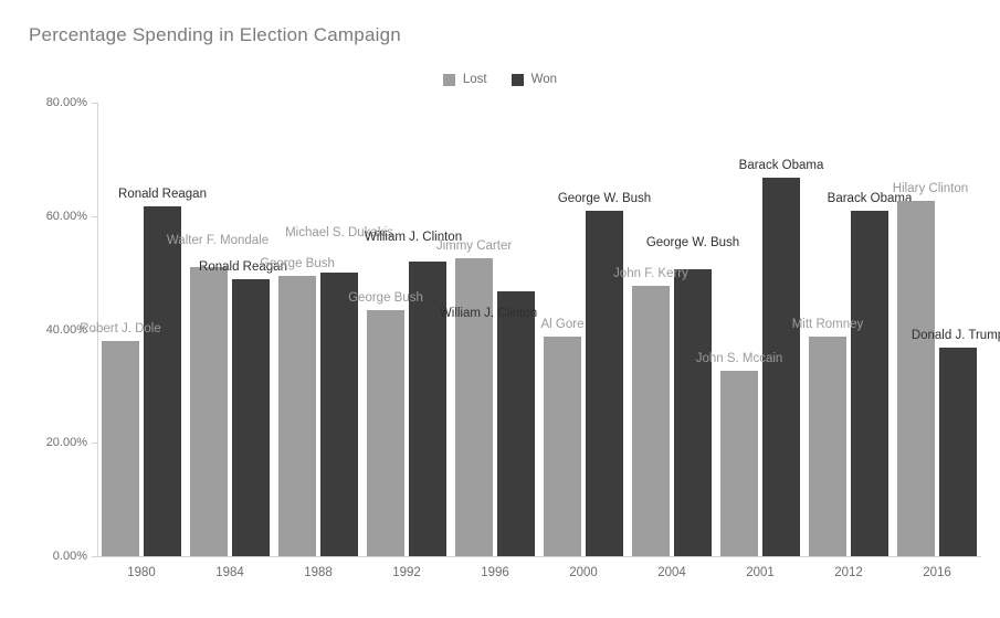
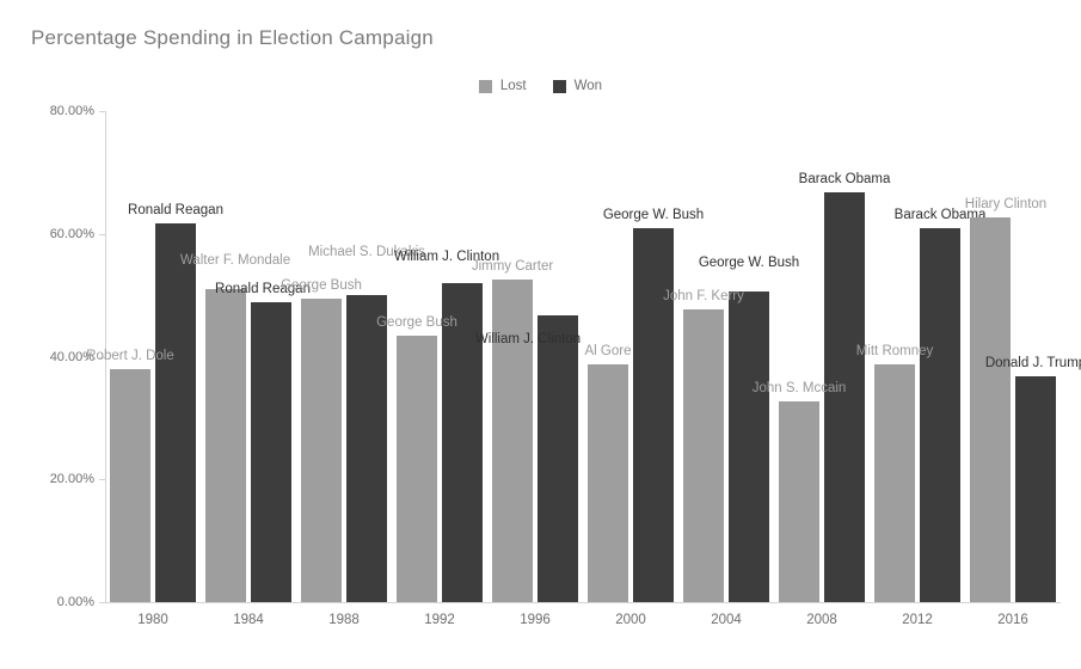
  Percentage Spending in Election Campaign
  Lost
  Won
  0.00%
  20.00%
  40.00%
  60.00%
  80.00%
  1980
  1984
  1988
  1992
  1996
  2000
  2004
- 2001
+ 2008
  2012
  2016
  Robert J. Dole
  Ronald Reagan
  Walter F. Mondale
  Ronald Reagan
  George Bush
  Michael S. Dukakis
  George Bush
  William J. Clinton
  Jimmy Carter
  William J. Clinton
  Al Gore
  George W. Bush
  John F. Kerry
  George W. Bush
  John S. Mccain
  Barack Obama
  Mitt Romney
  Barack Obama
  Hilary Clinton
  Donald J. Trum
